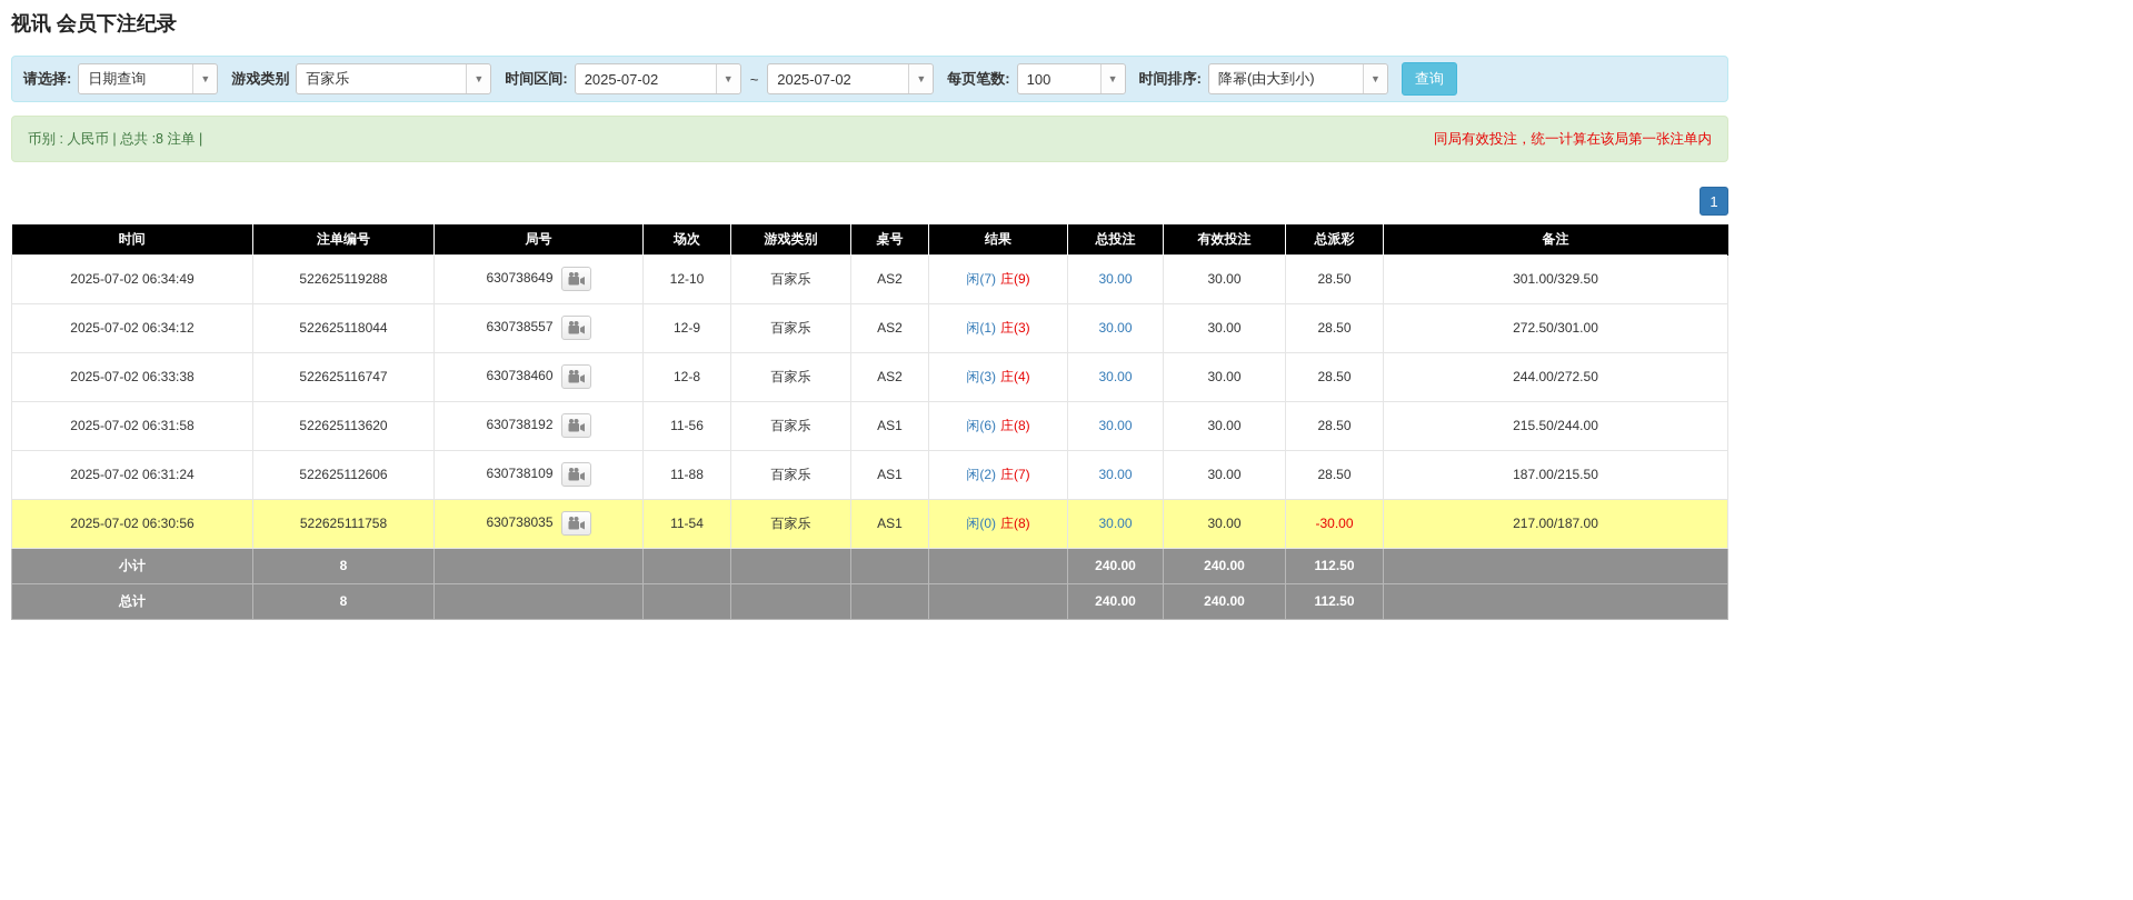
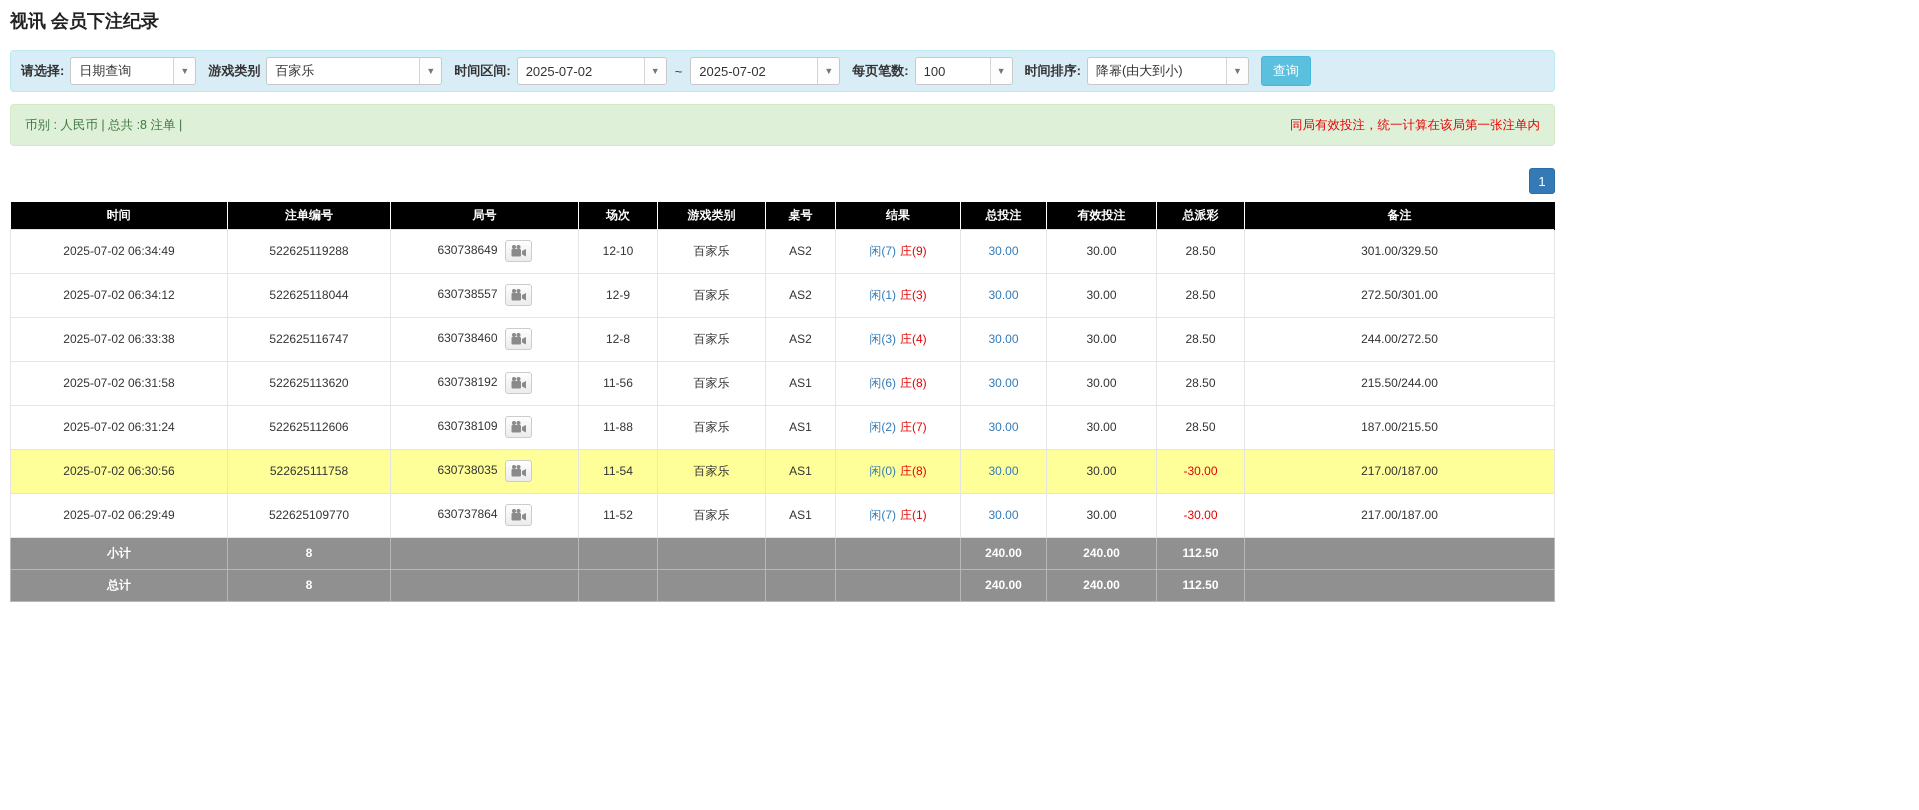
  视讯 会员下注纪录
  请选择:
  日期查询
  ▼
  游戏类别
  百家乐
  ▼
  时间区间:
  2025-07-02
  ▼
  ~
  2025-07-02
  ▼
  每页笔数:
  100
  ▼
  时间排序:
  降幂(由大到小)
  ▼
  查询
  币别 : 人民币 | 总共 :8 注单 |
  同局有效投注，统一计算在该局第一张注单内
  1
  时间	注单编号	局号	场次	游戏类别	桌号	结果	总投注	有效投注	总派彩	备注
  2025-07-02 06:34:49	522625119288	630738649	12-10	百家乐	AS2	闲(7) 庄(9)	30.00	30.00	28.50	301.00/329.50
  2025-07-02 06:34:12	522625118044	630738557	12-9	百家乐	AS2	闲(1) 庄(3)	30.00	30.00	28.50	272.50/301.00
  2025-07-02 06:33:38	522625116747	630738460	12-8	百家乐	AS2	闲(3) 庄(4)	30.00	30.00	28.50	244.00/272.50
  2025-07-02 06:31:58	522625113620	630738192	11-56	百家乐	AS1	闲(6) 庄(8)	30.00	30.00	28.50	215.50/244.00
  2025-07-02 06:31:24	522625112606	630738109	11-88	百家乐	AS1	闲(2) 庄(7)	30.00	30.00	28.50	187.00/215.50
  2025-07-02 06:30:56	522625111758	630738035	11-54	百家乐	AS1	闲(0) 庄(8)	30.00	30.00	-30.00	217.00/187.00
+ 2025-07-02 06:29:49	522625109770	630737864	11-52	百家乐	AS1	闲(7) 庄(1)	30.00	30.00	-30.00	217.00/187.00
  小计	8						240.00	240.00	112.50
  总计	8						240.00	240.00	112.50
